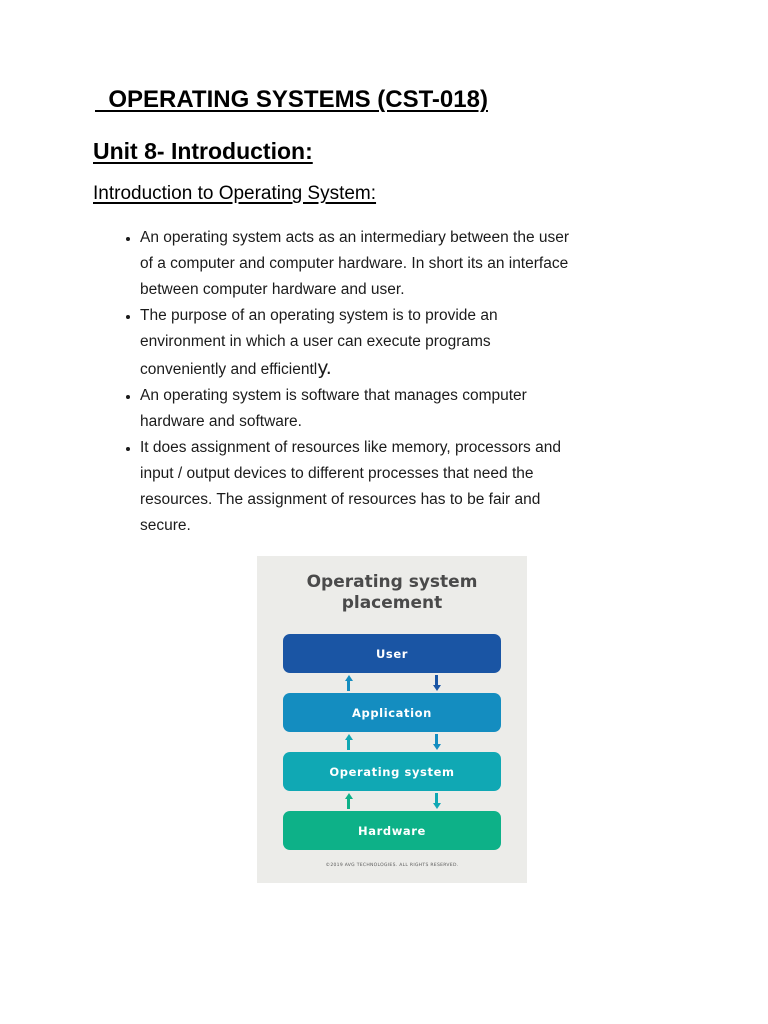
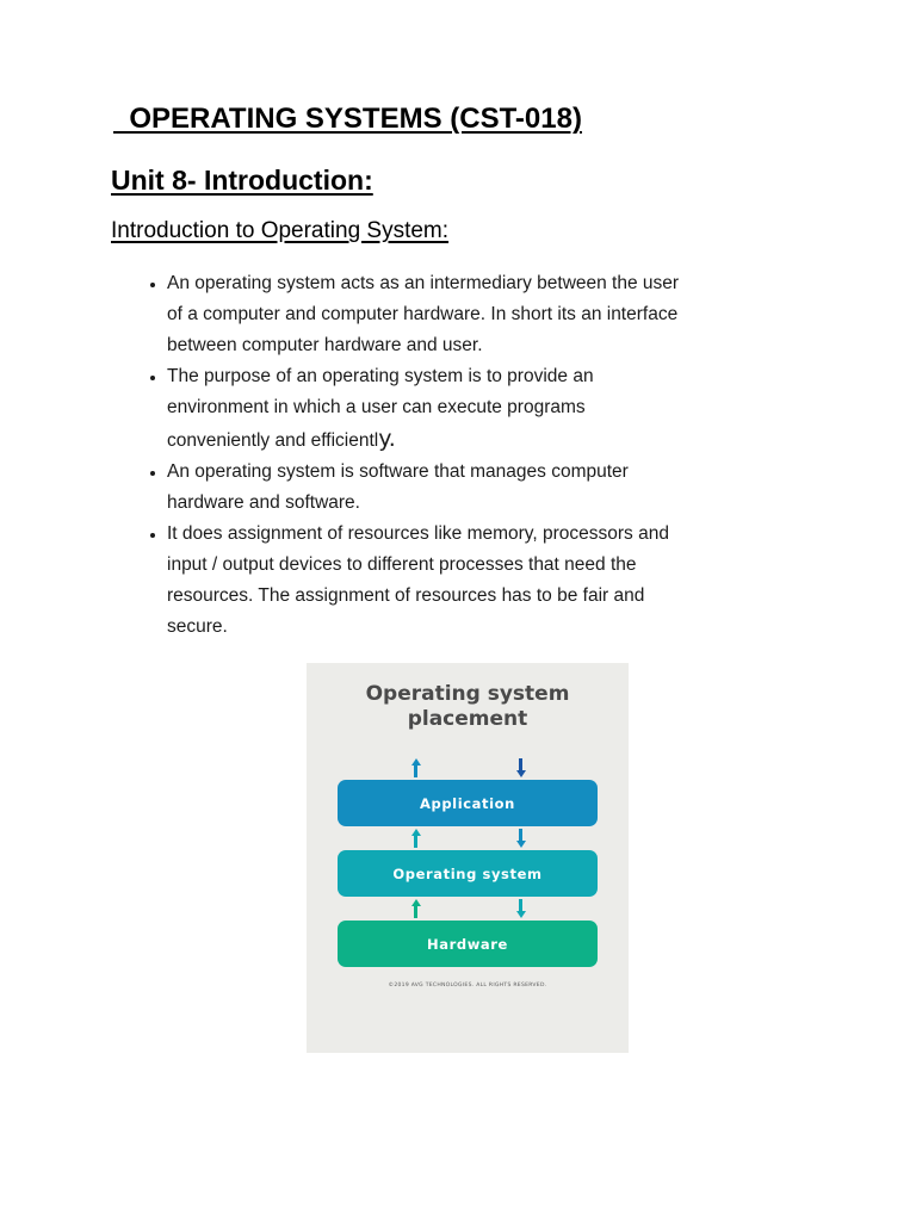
  OPERATING SYSTEMS (CST-018)
  Unit 8- Introduction:
  Introduction to Operating System:
  An operating system acts as an intermediary between the user
  of a computer and computer hardware. In short its an interface
  between computer hardware and user.
  The purpose of an operating system is to provide an
  environment in which a user can execute programs
  conveniently and efficiently.
  An operating system is software that manages computer
  hardware and software.
  It does assignment of resources like memory, processors and
  input / output devices to different processes that need the
  resources. The assignment of resources has to be fair and
  secure.
  Operating system
  placement
- User
  Application
  Operating system
  Hardware
